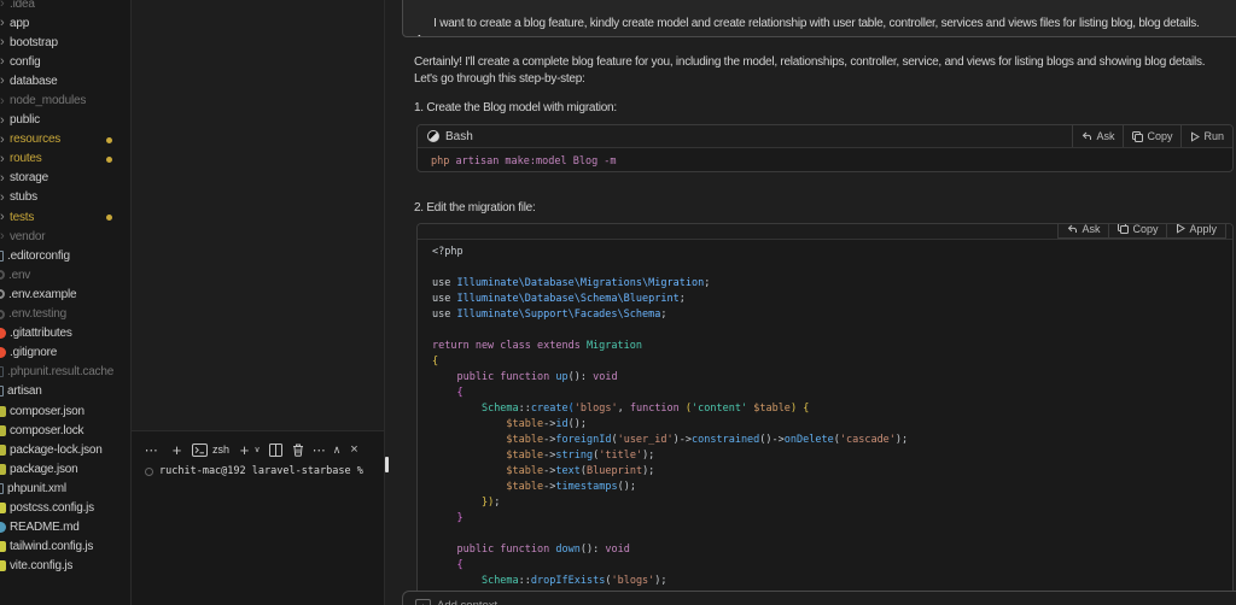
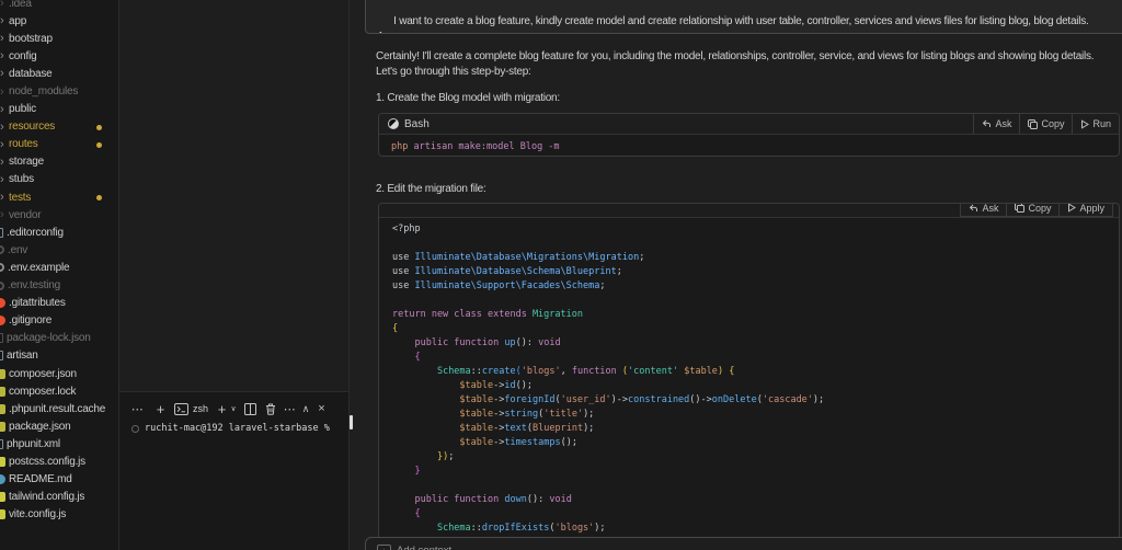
  ›
  .idea
  ›
  app
  ›
  bootstrap
  ›
  config
  ›
  database
  ›
  node_modules
  ›
  public
  ›
  resources
  ›
  routes
  ›
  storage
  ›
  stubs
  ›
  tests
  ›
  vendor
  .editorconfig
  .env
  .env.example
  .env.testing
  .gitattributes
  .gitignore
- .phpunit.result.cache
+ package-lock.json
  artisan
  composer.json
  composer.lock
- package-lock.json
+ .phpunit.result.cache
  package.json
  phpunit.xml
  postcss.config.js
  README.md
  tailwind.config.js
  vite.config.js
  ⋯
  +
  zsh
  +
  ⋯
  ∧
  ×
  ruchit-mac@192 laravel-starbase %
  I want to create a blog feature, kindly create model and create relationship with user table, controller, services and views files for listing blog, blog details.
  Certainly! I'll create a complete blog feature for you, including the model, relationships, controller, service, and views for listing blogs and showing blog details. Let's go through this step-by-step:
  1. Create the Blog model with migration:
  Bash
  Ask
  Copy
  Run
  php artisan make:model Blog -m
  2. Edit the migration file:
  Ask
  Copy
  Apply
  <?php
  use Illuminate\Database\Migrations\Migration;
  use Illuminate\Database\Schema\Blueprint;
  use Illuminate\Support\Facades\Schema;
  return new class extends Migration
  {
  public function up(): void
  {
  Schema::create('blogs', function ('content' $table) {
  $table->id();
  $table->foreignId('user_id')->constrained()->onDelete('cascade');
  $table->string('title');
  $table->text(Blueprint);
  $table->timestamps();
  });
  }
  public function down(): void
  {
  Schema::dropIfExists('blogs');
